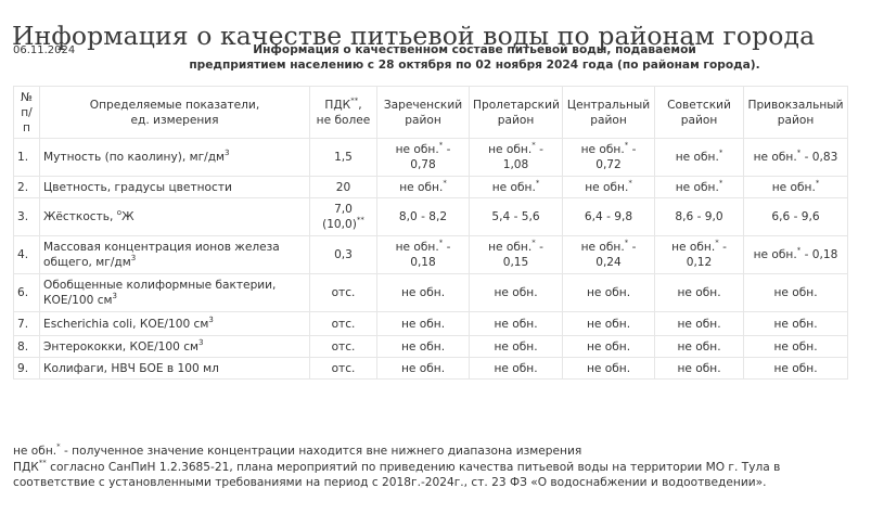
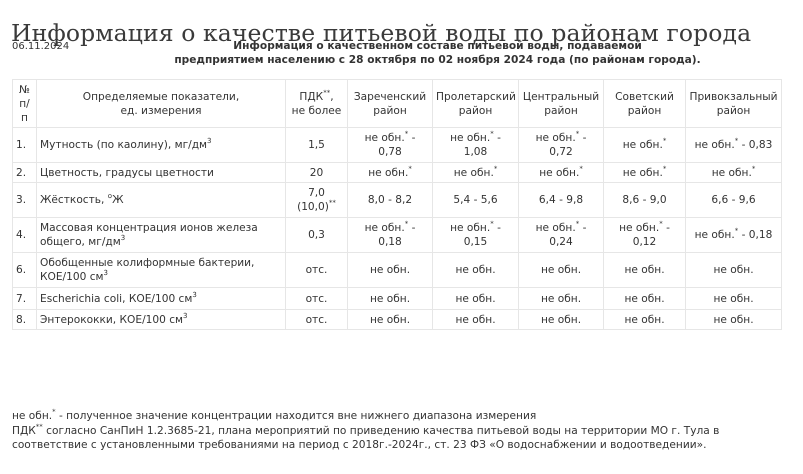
  Информация о качестве питьевой воды по районам города
  06.11.2024
  Информация о качественном составе питьевой воды, подаваемой
  предприятием населению с 28 октября по 02 ноября 2024 года (по районам города).
  № п/ п	Определяемые показатели, ед. измерения	ПДК**, не более	Зареченский район	Пролетарский район	Центральный район	Советский район	Привокзальный район
  1.	Мутность (по каолину), мг/дм3	1,5	не обн.* -0,78	не обн.* -1,08	не обн.* -0,72	не обн.*	не обн.* - 0,83
  2.	Цветность, градусы цветности	20	не обн.*	не обн.*	не обн.*	не обн.*	не обн.*
  3.	Жёсткость, оЖ	7,0(10,0)**	8,0 - 8,2	5,4 - 5,6	6,4 - 9,8	8,6 - 9,0	6,6 - 9,6
  4.	Массовая концентрация ионов железаобщего, мг/дм3	0,3	не обн.* -0,18	не обн.* -0,15	не обн.* -0,24	не обн.* -0,12	не обн.* - 0,18
  6.	Обобщенные колиформные бактерии,КОЕ/100 см3	отс.	не обн.	не обн.	не обн.	не обн.	не обн.
  7.	Escherichia coli, КОЕ/100 см3	отс.	не обн.	не обн.	не обн.	не обн.	не обн.
  8.	Энтерококки, КОЕ/100 см3	отс.	не обн.	не обн.	не обн.	не обн.	не обн.
- 9.	Колифаги, НВЧ БОЕ в 100 мл	отс.	не обн.	не обн.	не обн.	не обн.	не обн.
  не обн.* - полученное значение концентрации находится вне нижнего диапазона измерения
  ПДК** согласно СанПиН 1.2.3685-21, плана мероприятий по приведению качества питьевой воды на территории МО г. Тула в
  соответствие с установленными требованиями на период с 2018г.-2024г., ст. 23 ФЗ «О водоснабжении и водоотведении».
